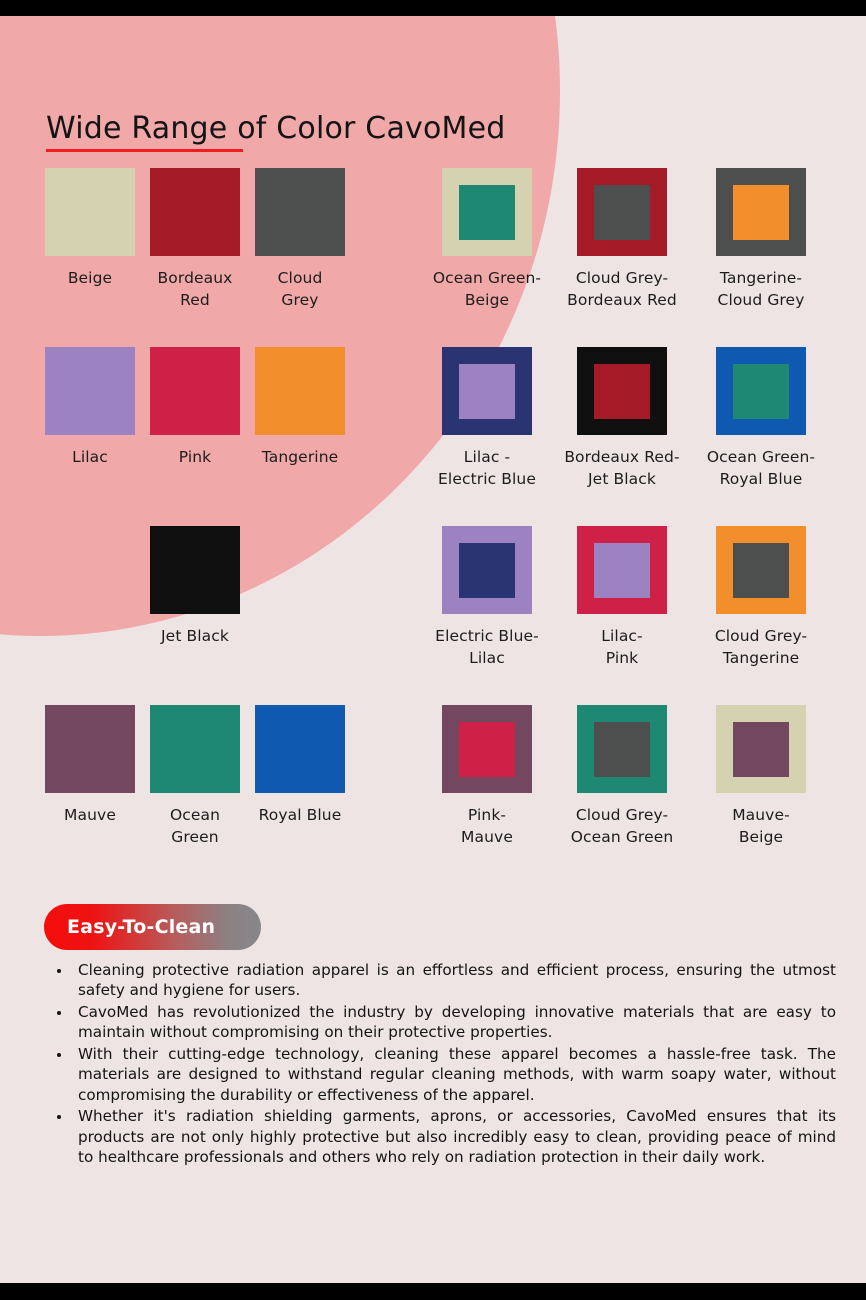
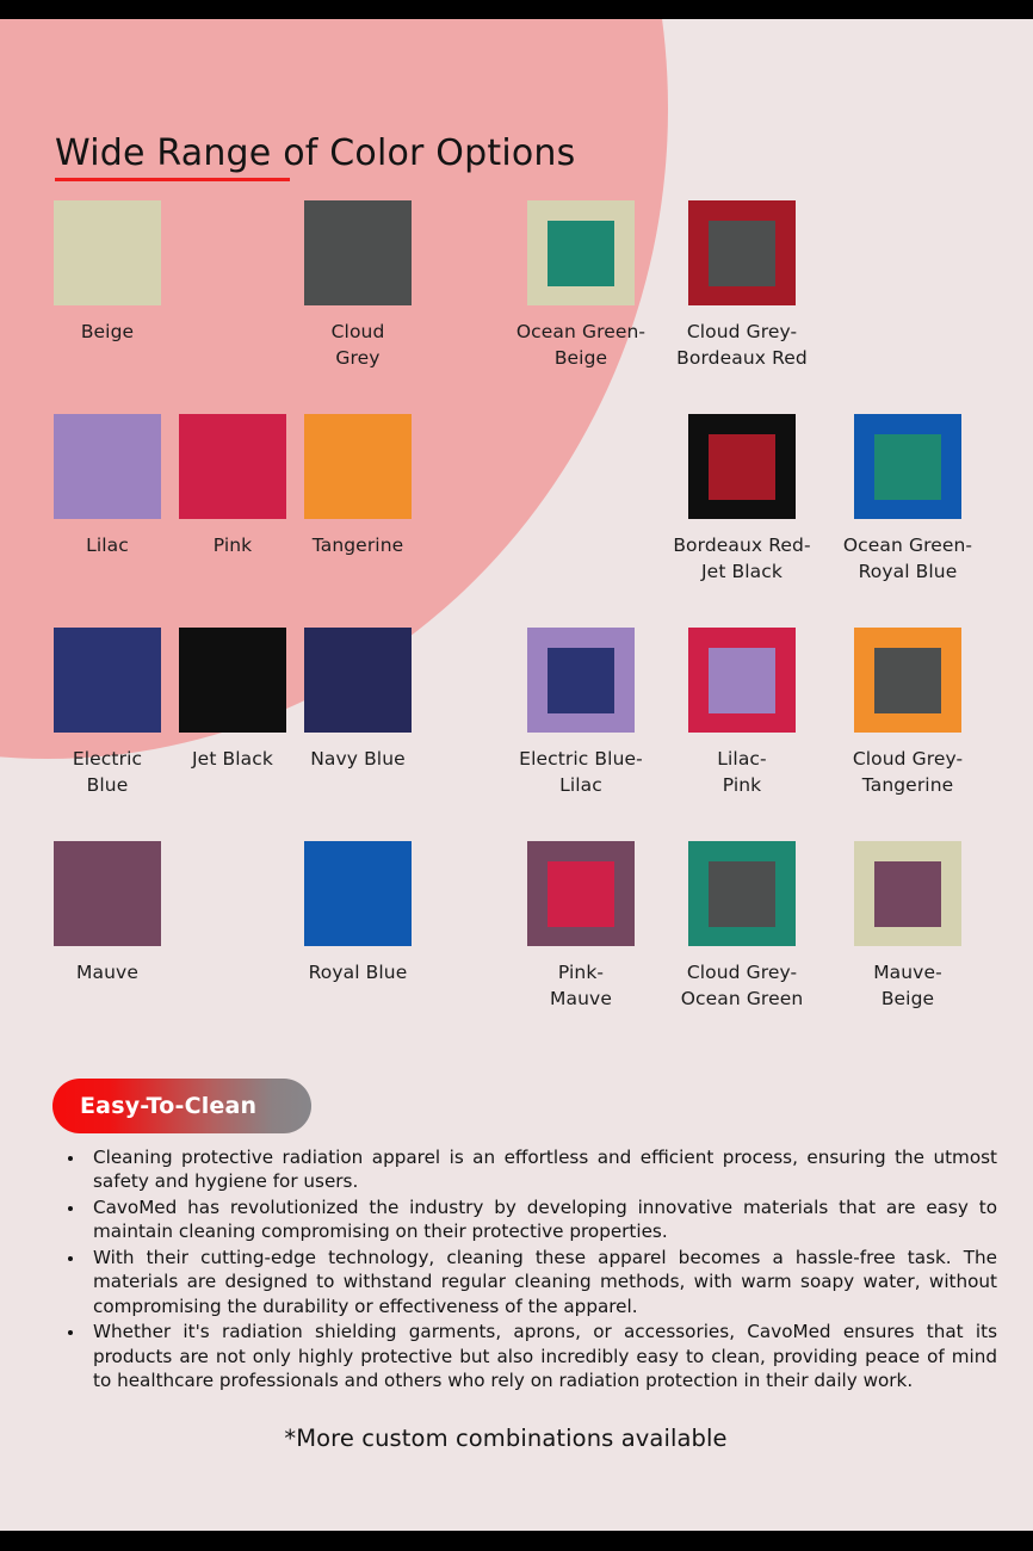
- Wide Range of Color CavoMed
+ Wide Range of Color Options
  Beige
- Bordeaux
- Red
  Cloud
  Grey
  Ocean Green-
  Beige
  Cloud Grey-
  Bordeaux Red
- Tangerine-
- Cloud Grey
  Lilac
  Pink
  Tangerine
- Lilac -
- Electric Blue
  Bordeaux Red-
  Jet Black
  Ocean Green-
  Royal Blue
+ Electric
+ Blue
  Jet Black
+ Navy Blue
  Electric Blue-
  Lilac
  Lilac-
  Pink
  Cloud Grey-
  Tangerine
  Mauve
- Ocean
- Green
  Royal Blue
  Pink-
  Mauve
  Cloud Grey-
  Ocean Green
  Mauve-
  Beige
  Easy-To-Clean
  Cleaning protective radiation apparel is an effortless and efficient process, ensuring the utmost safety and hygiene for users.
- CavoMed has revolutionized the industry by developing innovative materials that are easy to maintain without compromising on their protective properties.
+ CavoMed has revolutionized the industry by developing innovative materials that are easy to maintain cleaning compromising on their protective properties.
  With their cutting-edge technology, cleaning these apparel becomes a hassle-free task. The materials are designed to withstand regular cleaning methods, with warm soapy water, without compromising the durability or effectiveness of the apparel.
  Whether it's radiation shielding garments, aprons, or accessories, CavoMed ensures that its products are not only highly protective but also incredibly easy to clean, providing peace of mind to healthcare professionals and others who rely on radiation protection in their daily work.
+ *More custom combinations available
